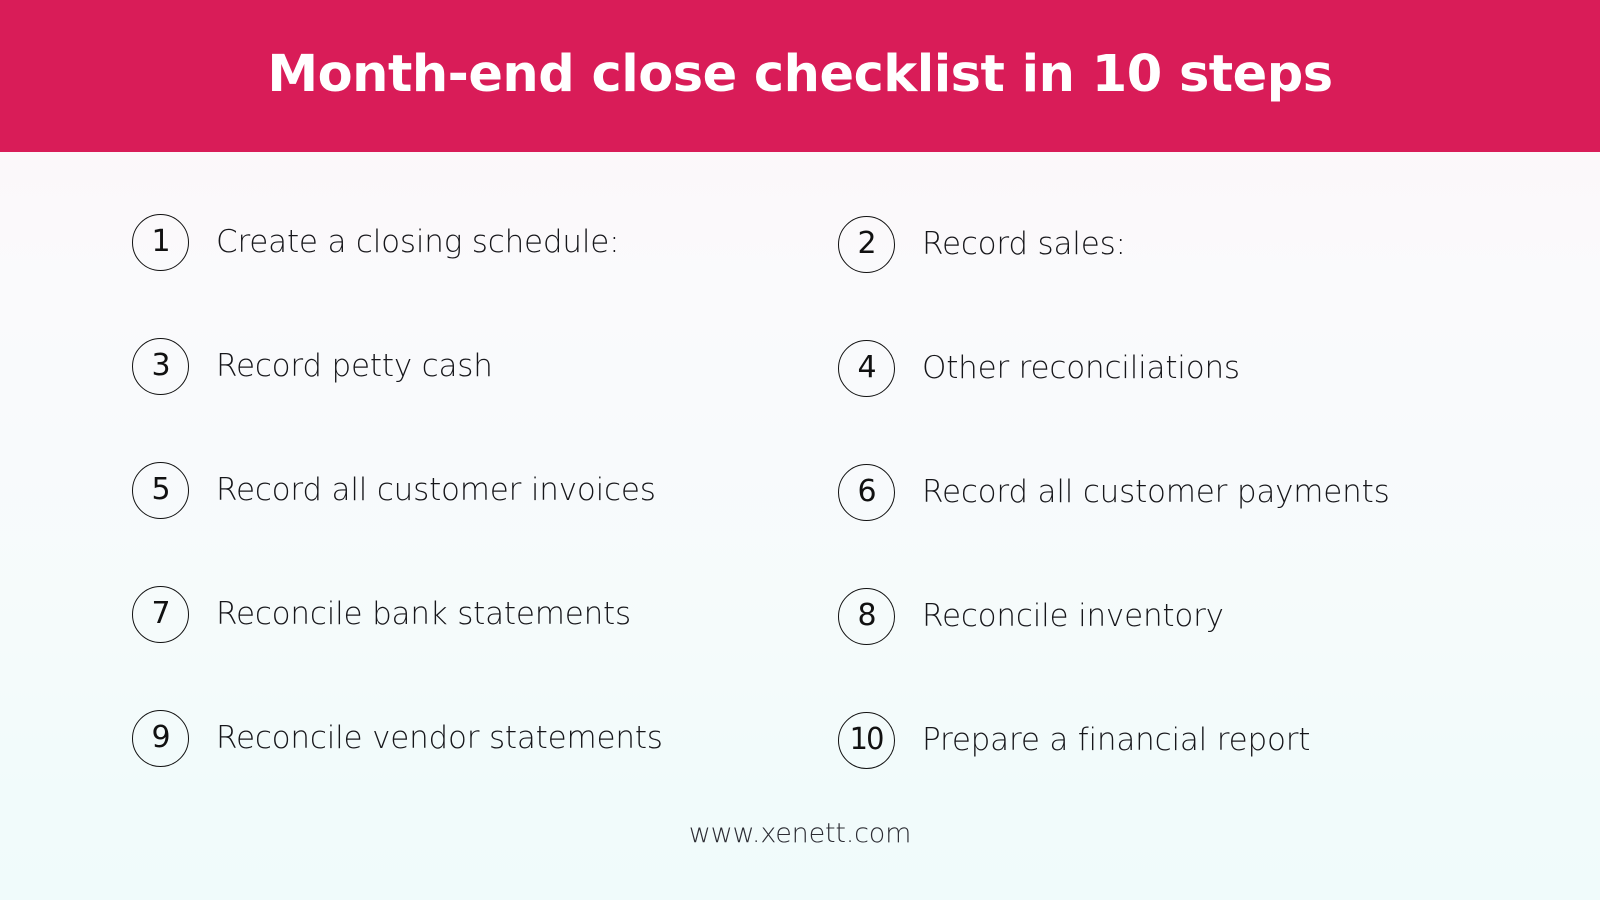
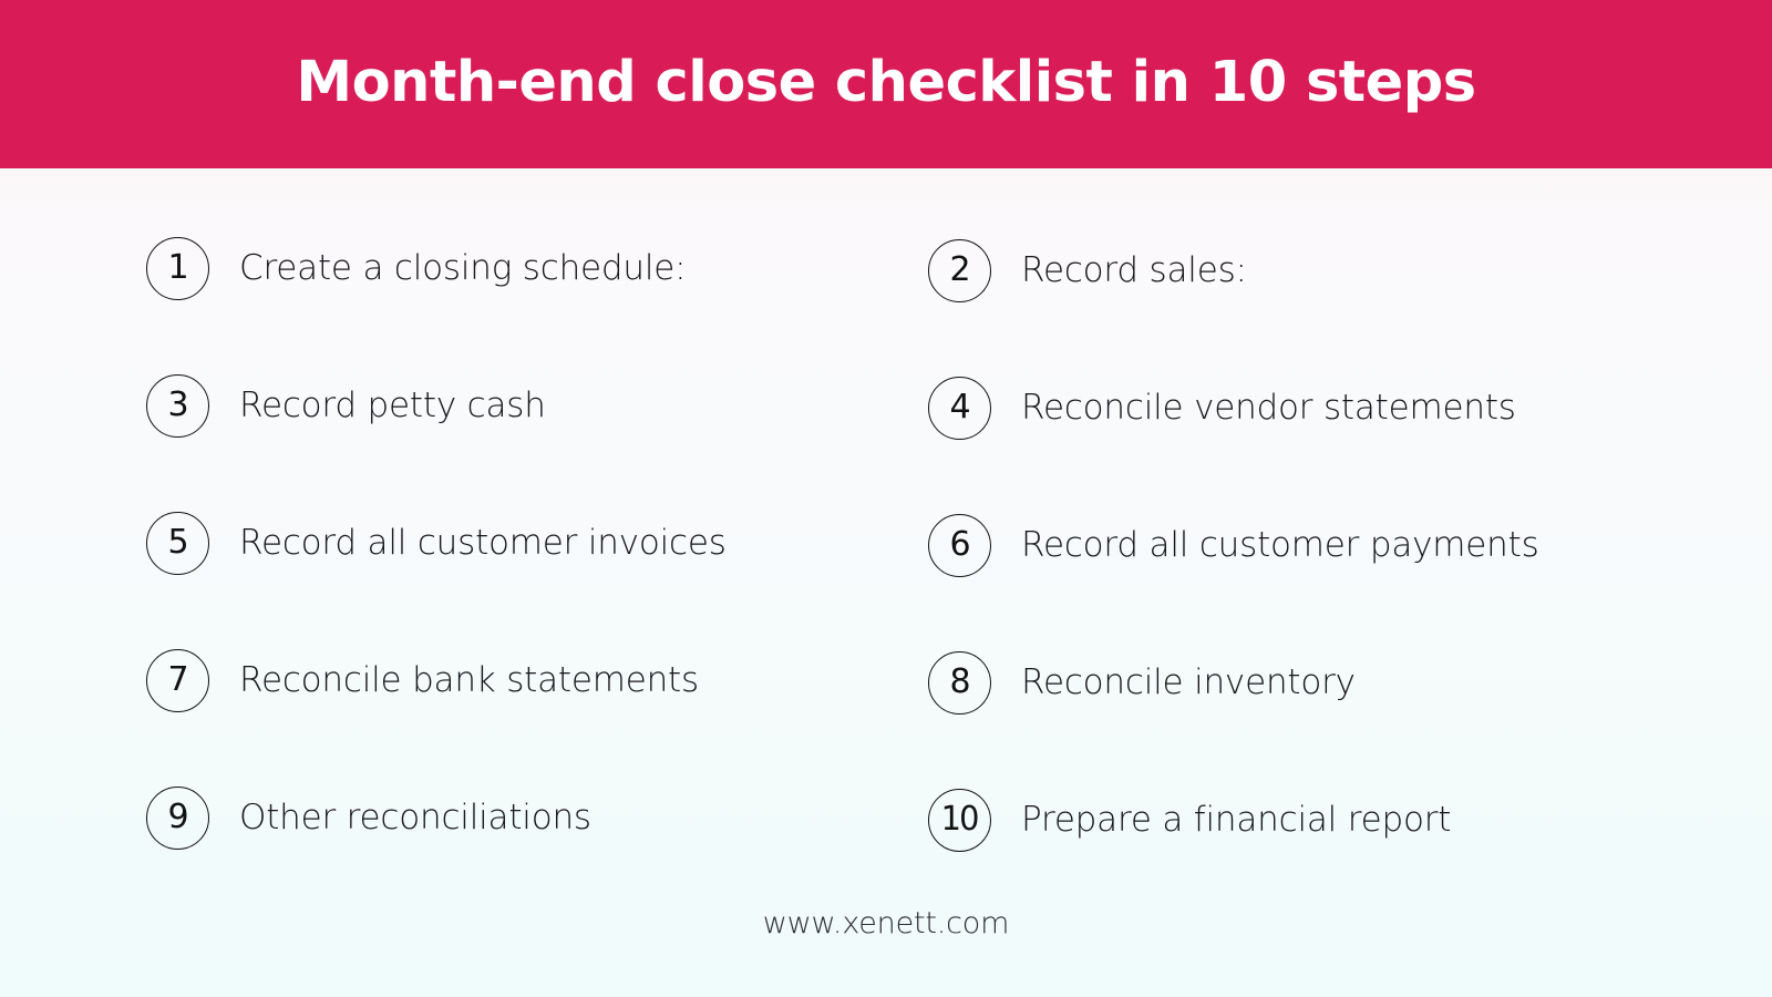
  Month-end close checklist in 10 steps
  1
  Create a closing schedule:
  2
  Record sales:
  3
  Record petty cash
  4
- Other reconciliations
+ Reconcile vendor statements
  5
  Record all customer invoices
  6
  Record all customer payments
  7
  Reconcile bank statements
  8
  Reconcile inventory
  9
- Reconcile vendor statements
+ Other reconciliations
  10
  Prepare a financial report
  www.xenett.com
